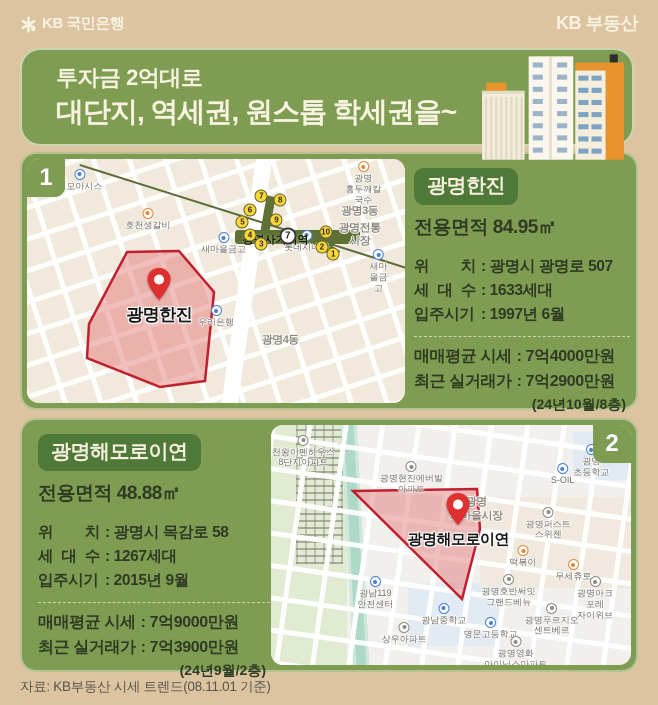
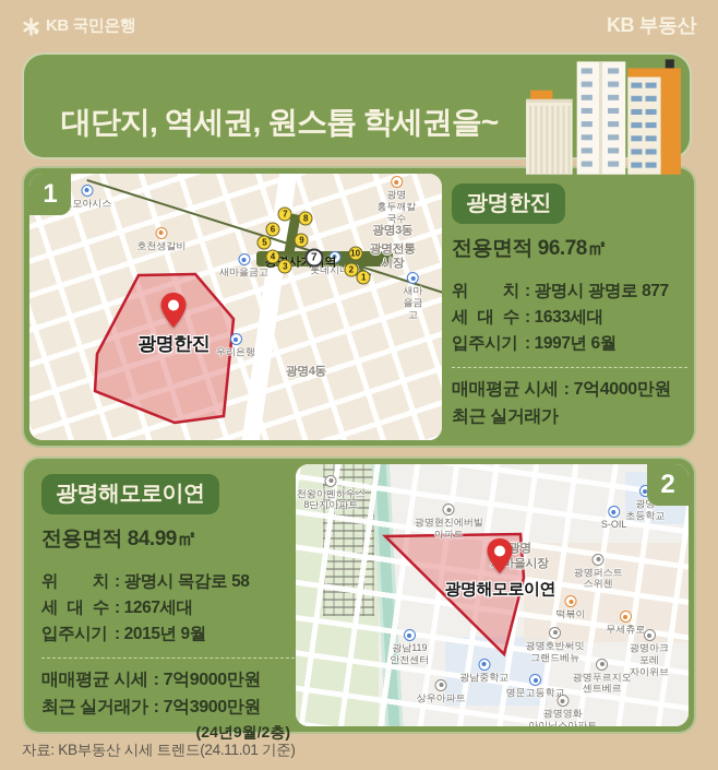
  KB 국민은행
  KB 부동산
- 투자금 2억대로
  대단지, 역세권, 원스톱 학세권을~
  7
  7
  8
  6
  5
  9
  4
  3
  10
  2
  1
  모아시스
  호천생갈비
  광명
  홍두깨칼국수
  광명3동
  광명전통시장
  새마을금고
  새마을금고
  우리은행
  광명4동
  광명한진
  1
  광명한진
- 전용면적 84.95㎡
+ 전용면적 96.78㎡
  위 치
- : 광명시 광명로 507
+ : 광명시 광명로 877
  세 대 수
  : 1633세대
  입주시기
  : 1997년 6월
  매매평균 시세
  : 7억4000만원
  최근 실거래가
- : 7억2900만원
- (24년10월/8층)
  천왕이펜하우스
  8단지아파트
  광명현진에버빌
  아파트
  광명
  초등학교
  S-OIL
  광명
  마을시장
  광명퍼스트
  스위첸
  떡볶이
  무세츄로
  광명호반써밋
  그랜드베뉴
  광명아크포레
  자이위브
  광명푸르지오
  센트베르
  광남119
  안전센터
  광남중학교
  상우아파트
  명문고등학교
  광명영화
  아이닉스아파트
  광명해모로이연
  2
  광명해모로이연
- 전용면적 48.88㎡
+ 전용면적 84.99㎡
  위 치
  : 광명시 목감로 58
  세 대 수
  : 1267세대
  입주시기
  : 2015년 9월
  매매평균 시세
  : 7억9000만원
  최근 실거래가
  : 7억3900만원
  (24년9월/2층)
- 자료: KB부동산 시세 트렌드(08.11.01 기준)
+ 자료: KB부동산 시세 트렌드(24.11.01 기준)
